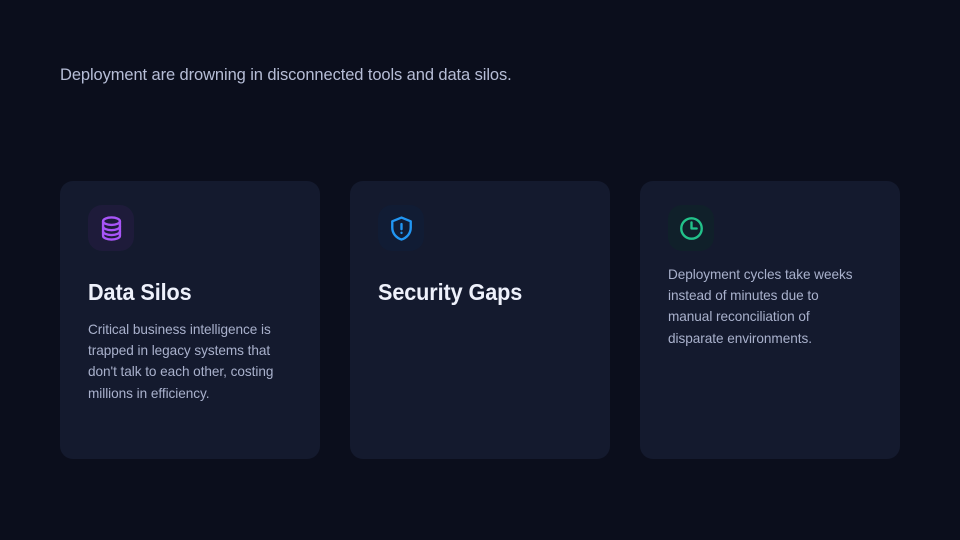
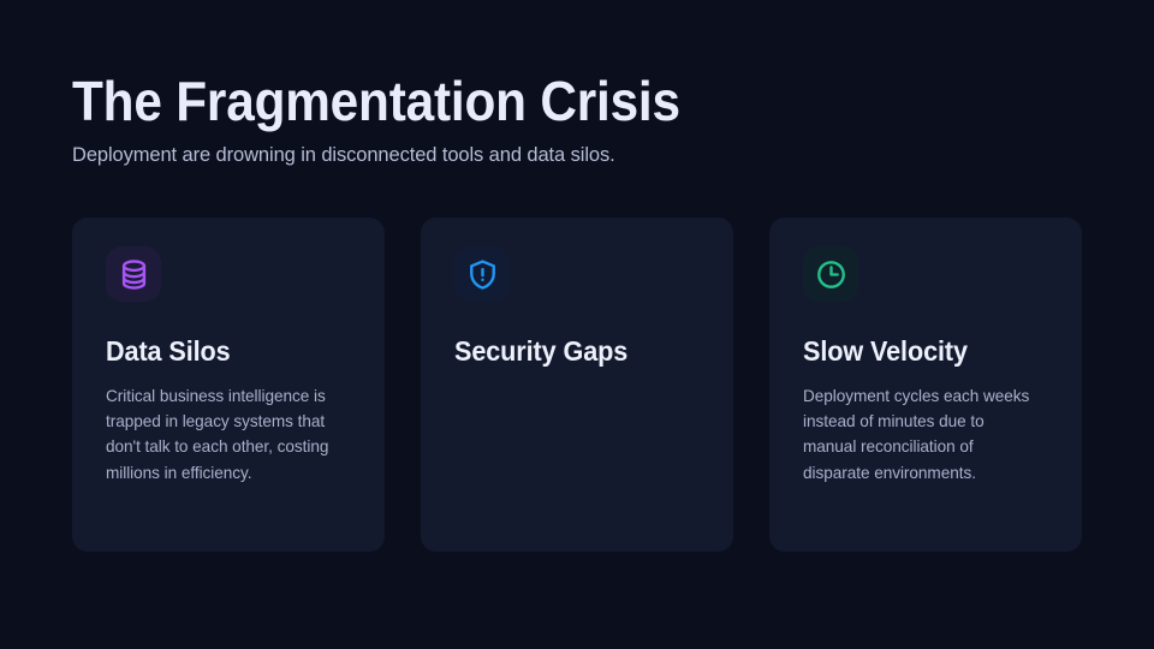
+ The Fragmentation Crisis
  Deployment are drowning in disconnected tools and data silos.
  Data Silos
  Critical business intelligence is trapped in legacy systems that don't talk to each other, costing millions in efficiency.
  Security Gaps
+ Slow Velocity
- Deployment cycles take weeks instead of minutes due to manual reconciliation of disparate environments.
+ Deployment cycles each weeks instead of minutes due to manual reconciliation of disparate environments.
